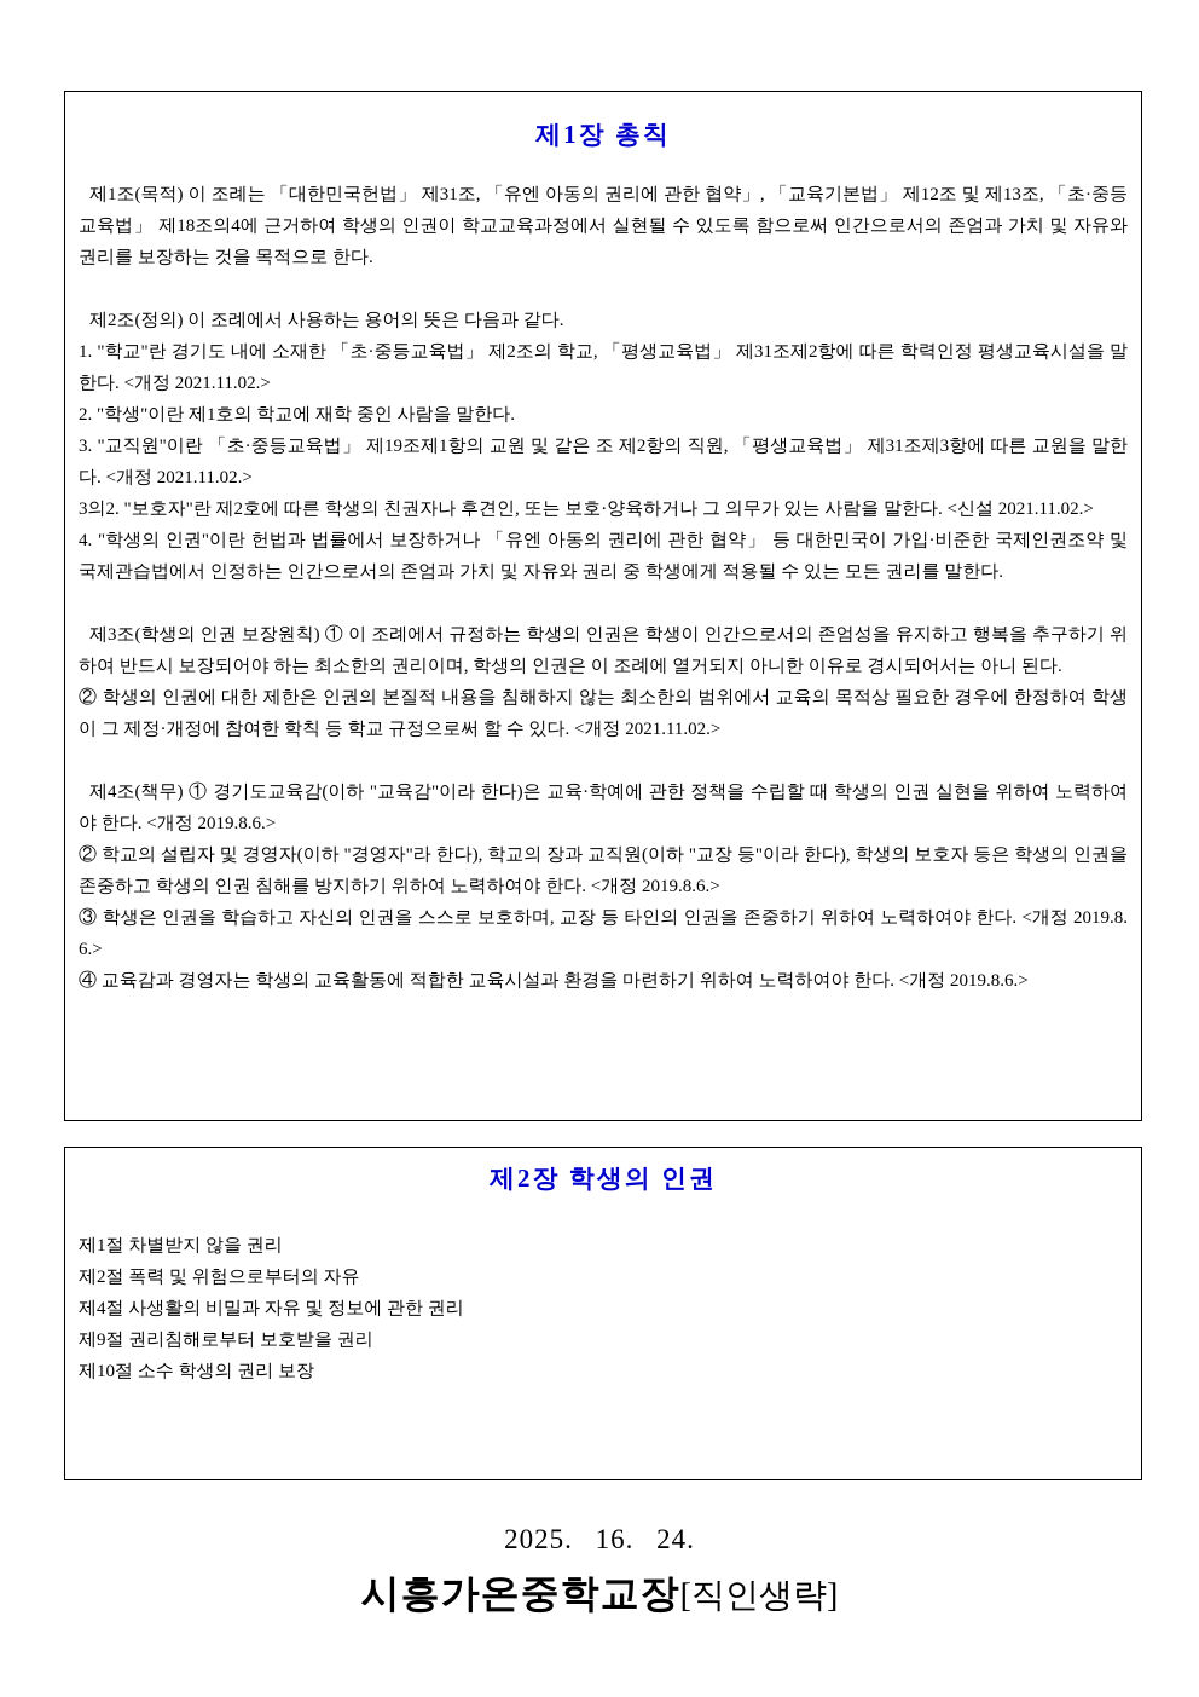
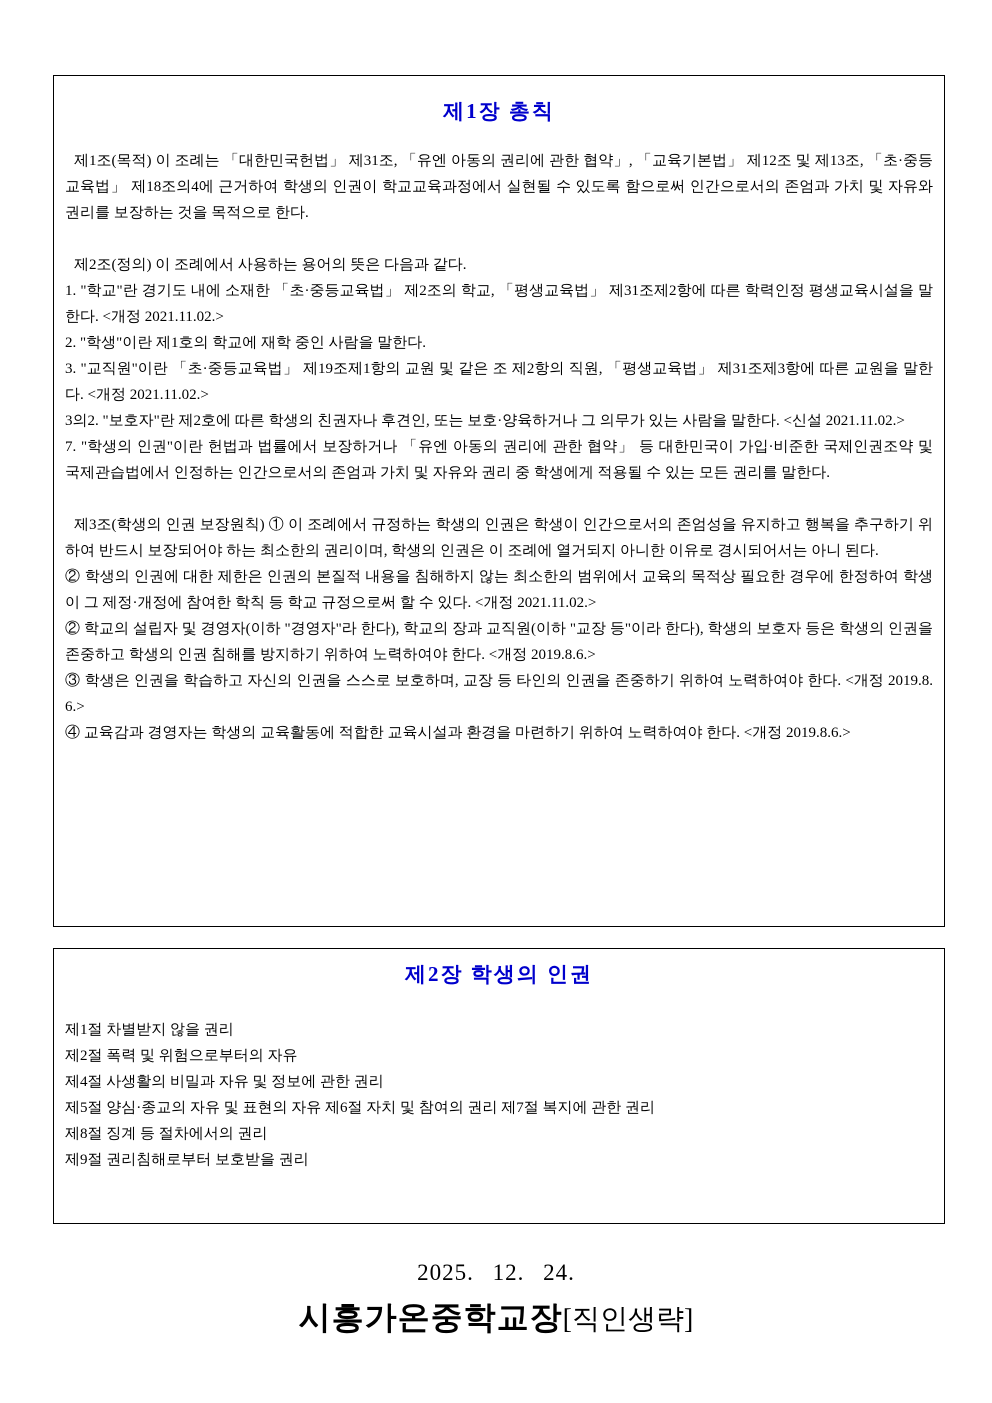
  제1장 총칙
  제1조(목적) 이 조례는 「대한민국헌법」 제31조, 「유엔 아동의 권리에 관한 협약」, 「교육기본법」 제12조 및 제13조, 「초·중등교육법」 제18조의4에 근거하여 학생의 인권이 학교교육과정에서 실현될 수 있도록 함으로써 인간으로서의 존엄과 가치 및 자유와 권리를 보장하는 것을 목적으로 한다.
  제2조(정의) 이 조례에서 사용하는 용어의 뜻은 다음과 같다.
  1. "학교"란 경기도 내에 소재한 「초·중등교육법」 제2조의 학교, 「평생교육법」 제31조제2항에 따른 학력인정 평생교육시설을 말한다. <개정 2021.11.02.>
  2. "학생"이란 제1호의 학교에 재학 중인 사람을 말한다.
  3. "교직원"이란 「초·중등교육법」 제19조제1항의 교원 및 같은 조 제2항의 직원, 「평생교육법」 제31조제3항에 따른 교원을 말한다. <개정 2021.11.02.>
  3의2. "보호자"란 제2호에 따른 학생의 친권자나 후견인, 또는 보호·양육하거나 그 의무가 있는 사람을 말한다. <신설 2021.11.02.>
- 4. "학생의 인권"이란 헌법과 법률에서 보장하거나 「유엔 아동의 권리에 관한 협약」 등 대한민국이 가입·비준한 국제인권조약 및 국제관습법에서 인정하는 인간으로서의 존엄과 가치 및 자유와 권리 중 학생에게 적용될 수 있는 모든 권리를 말한다.
+ 7. "학생의 인권"이란 헌법과 법률에서 보장하거나 「유엔 아동의 권리에 관한 협약」 등 대한민국이 가입·비준한 국제인권조약 및 국제관습법에서 인정하는 인간으로서의 존엄과 가치 및 자유와 권리 중 학생에게 적용될 수 있는 모든 권리를 말한다.
  제3조(학생의 인권 보장원칙) ① 이 조례에서 규정하는 학생의 인권은 학생이 인간으로서의 존엄성을 유지하고 행복을 추구하기 위하여 반드시 보장되어야 하는 최소한의 권리이며, 학생의 인권은 이 조례에 열거되지 아니한 이유로 경시되어서는 아니 된다.
  ② 학생의 인권에 대한 제한은 인권의 본질적 내용을 침해하지 않는 최소한의 범위에서 교육의 목적상 필요한 경우에 한정하여 학생이 그 제정·개정에 참여한 학칙 등 학교 규정으로써 할 수 있다. <개정 2021.11.02.>
- 제4조(책무) ① 경기도교육감(이하 "교육감"이라 한다)은 교육·학예에 관한 정책을 수립할 때 학생의 인권 실현을 위하여 노력하여야 한다. <개정 2019.8.6.>
  ② 학교의 설립자 및 경영자(이하 "경영자"라 한다), 학교의 장과 교직원(이하 "교장 등"이라 한다), 학생의 보호자 등은 학생의 인권을 존중하고 학생의 인권 침해를 방지하기 위하여 노력하여야 한다. <개정 2019.8.6.>
  ③ 학생은 인권을 학습하고 자신의 인권을 스스로 보호하며, 교장 등 타인의 인권을 존중하기 위하여 노력하여야 한다. <개정 2019.8.6.>
  ④ 교육감과 경영자는 학생의 교육활동에 적합한 교육시설과 환경을 마련하기 위하여 노력하여야 한다. <개정 2019.8.6.>
  제2장 학생의 인권
  제1절 차별받지 않을 권리
  제2절 폭력 및 위험으로부터의 자유
  제4절 사생활의 비밀과 자유 및 정보에 관한 권리
+ 제5절 양심·종교의 자유 및 표현의 자유 제6절 자치 및 참여의 권리 제7절 복지에 관한 권리
+ 제8절 징계 등 절차에서의 권리
  제9절 권리침해로부터 보호받을 권리
- 제10절 소수 학생의 권리 보장
- 2025. 16. 24.
+ 2025. 12. 24.
  시흥가온중학교장[직인생략]
